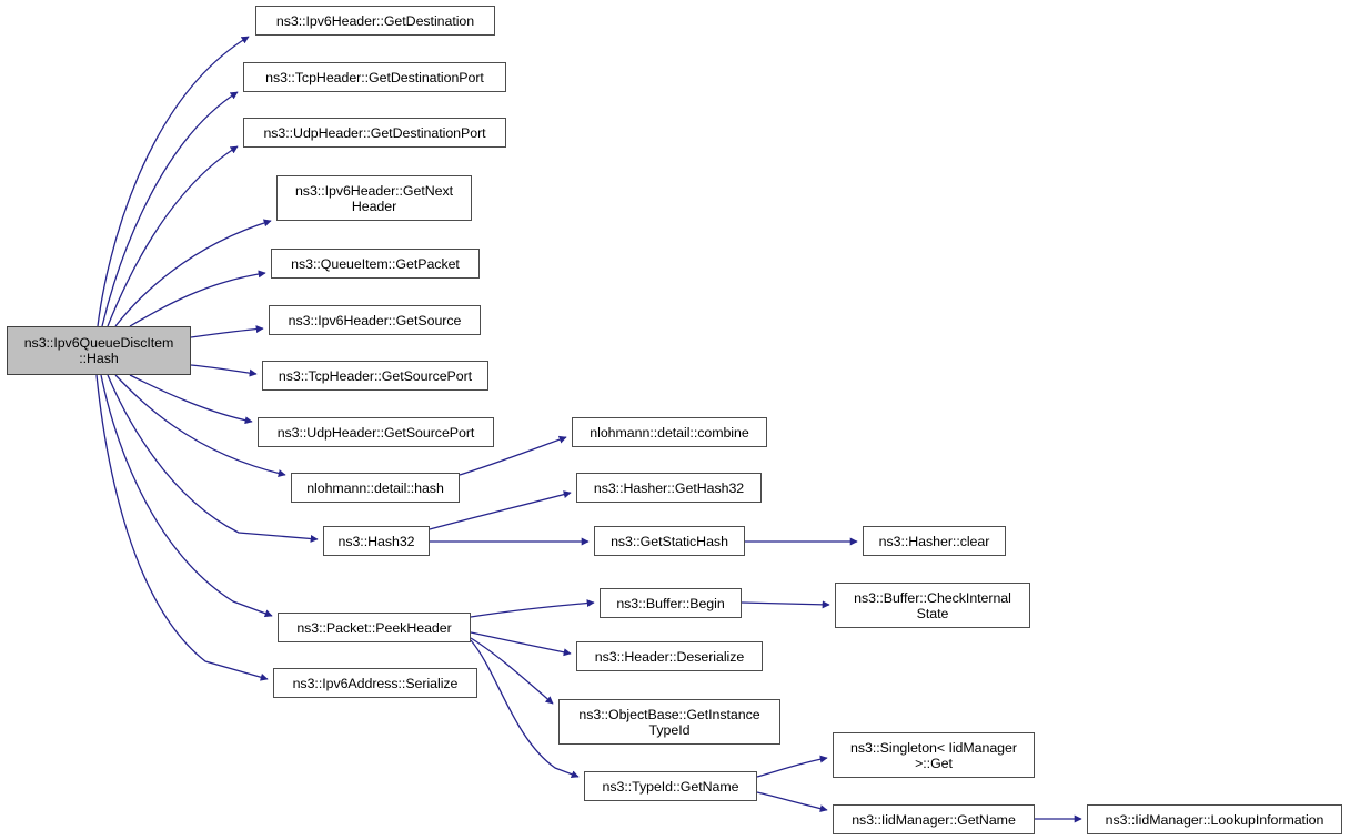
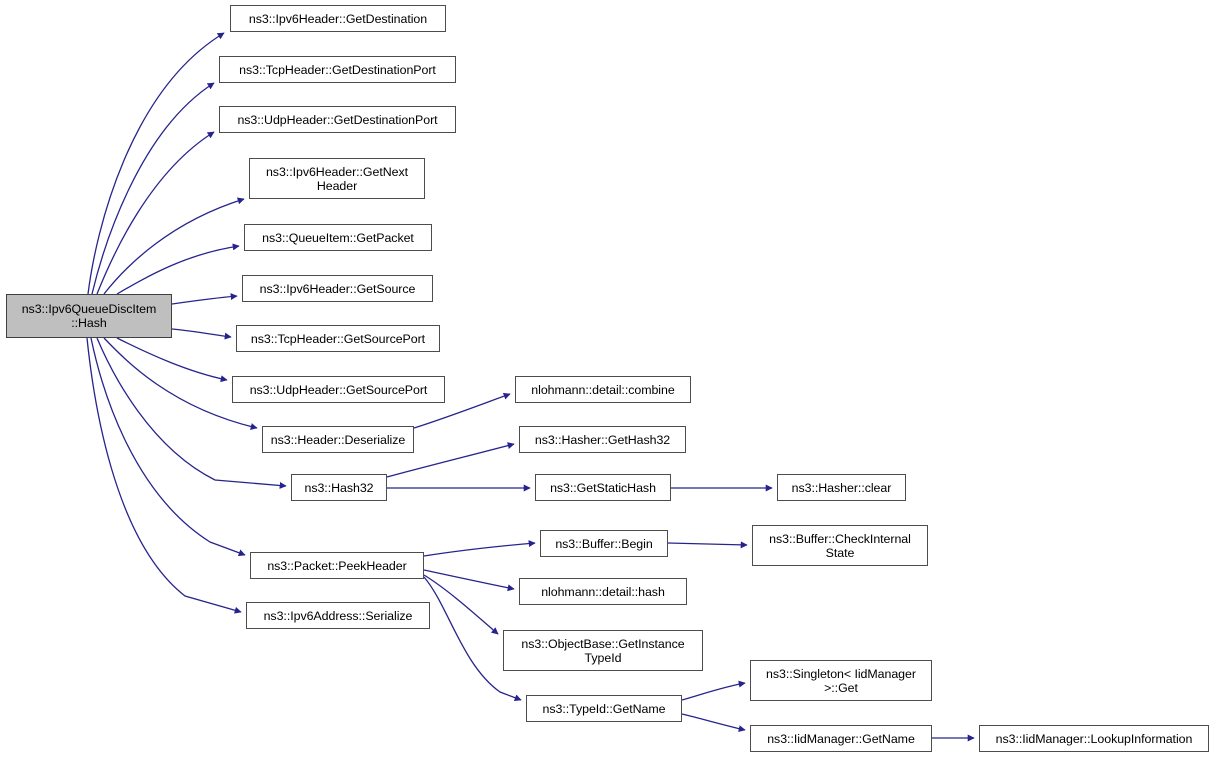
  ns3::Ipv6QueueDiscItem
  ::Hash
  ns3::Ipv6Header::GetDestination
  ns3::TcpHeader::GetDestinationPort
  ns3::UdpHeader::GetDestinationPort
  ns3::Ipv6Header::GetNext
  Header
  ns3::QueueItem::GetPacket
  ns3::Ipv6Header::GetSource
  ns3::TcpHeader::GetSourcePort
  ns3::UdpHeader::GetSourcePort
- nlohmann::detail::hash
+ ns3::Header::Deserialize
  ns3::Hash32
  ns3::Packet::PeekHeader
  ns3::Ipv6Address::Serialize
  nlohmann::detail::combine
  ns3::Hasher::GetHash32
  ns3::GetStaticHash
  ns3::Buffer::Begin
- ns3::Header::Deserialize
+ nlohmann::detail::hash
  ns3::ObjectBase::GetInstance
  TypeId
  ns3::TypeId::GetName
  ns3::Hasher::clear
  ns3::Buffer::CheckInternal
  State
  ns3::Singleton< IidManager
  >::Get
  ns3::IidManager::GetName
  ns3::IidManager::LookupInformation
